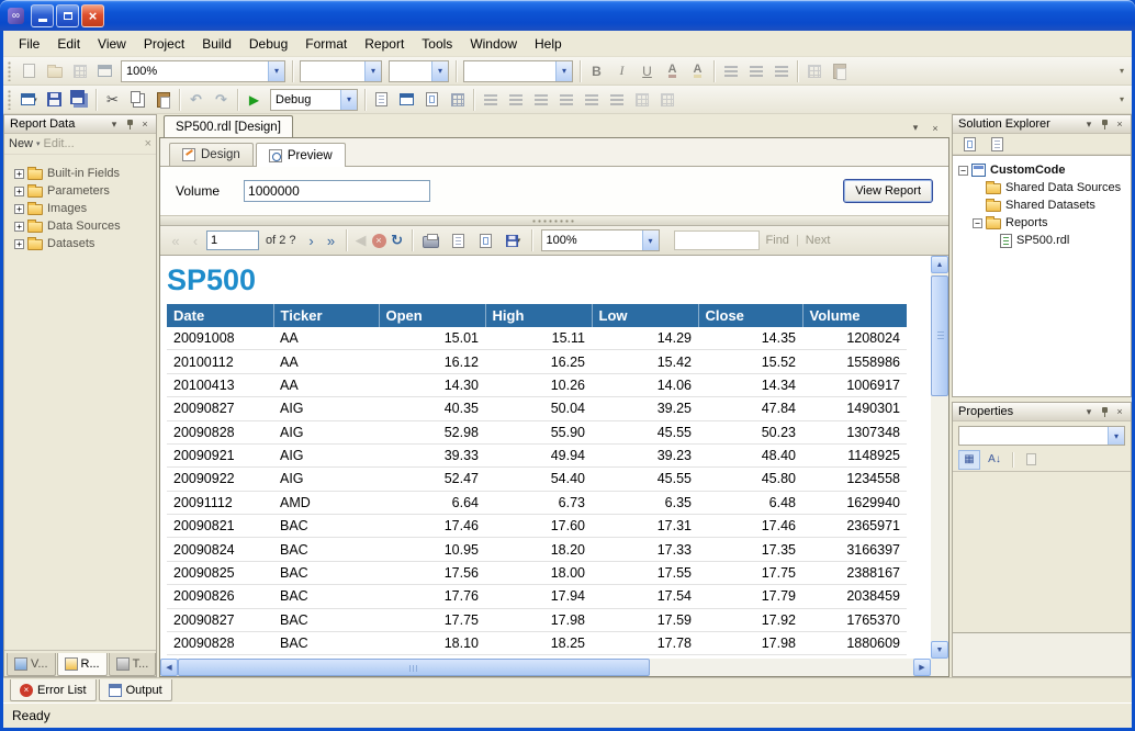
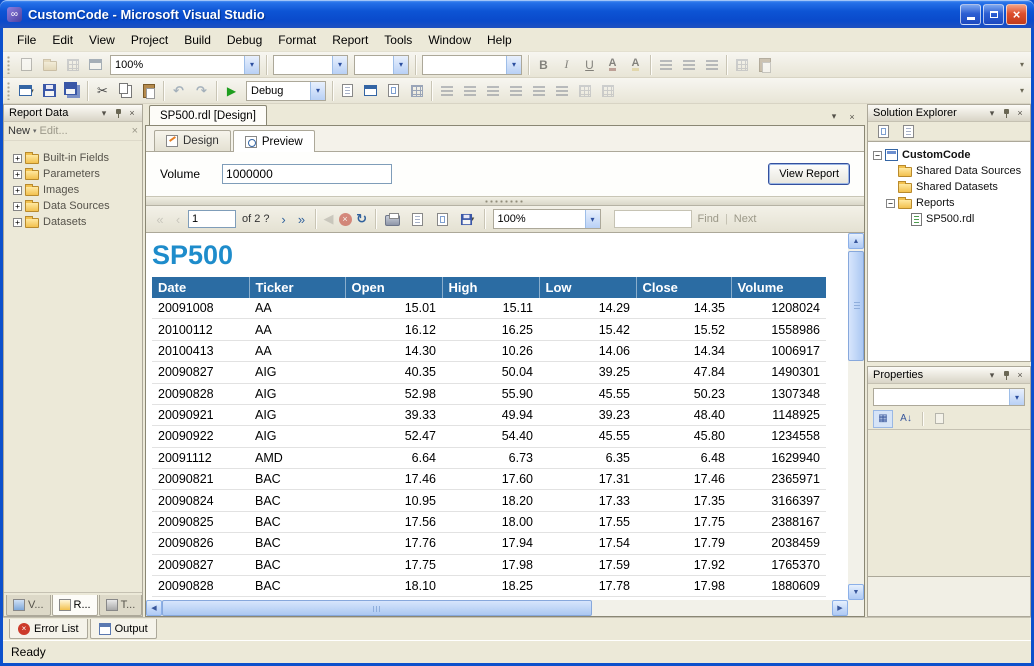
  ∞
+ CustomCode - Microsoft Visual Studio
  ×
  File
  Edit
  View
  Project
  Build
  Debug
  Format
  Report
  Tools
  Window
  Help
  100%
  ▾
  ▾
  ▾
  ▾
  B
  I
  U
  A
  A
  ▾
  ✂
  ↶
  ↷
  ▶
  Debug
  ▾
  ▾
  Report Data
  ▾
  ×
  New
  Edit...
  ×
  +
  Built-in Fields
  +
  Parameters
  +
  Images
  +
  Data Sources
  +
  Datasets
  V...
  R...
  T...
  SP500.rdl [Design]
  ▾
  ×
  Design
  Preview
  Volume
  1000000
  View Report
  «
  ‹
  1
  of 2 ?
  ›
  »
  ◀
  ×
  ↻
  100%
  ▾
  Find
  |
  Next
  SP500
  Date	Ticker	Open	High	Low	Close	Volume
  20091008	AA	15.01	15.11	14.29	14.35	1208024
  20100112	AA	16.12	16.25	15.42	15.52	1558986
  20100413	AA	14.30	10.26	14.06	14.34	1006917
  20090827	AIG	40.35	50.04	39.25	47.84	1490301
  20090828	AIG	52.98	55.90	45.55	50.23	1307348
  20090921	AIG	39.33	49.94	39.23	48.40	1148925
  20090922	AIG	52.47	54.40	45.55	45.80	1234558
  20091112	AMD	6.64	6.73	6.35	6.48	1629940
  20090821	BAC	17.46	17.60	17.31	17.46	2365971
  20090824	BAC	10.95	18.20	17.33	17.35	3166397
  20090825	BAC	17.56	18.00	17.55	17.75	2388167
  20090826	BAC	17.76	17.94	17.54	17.79	2038459
  20090827	BAC	17.75	17.98	17.59	17.92	1765370
  20090828	BAC	18.10	18.25	17.78	17.98	1880609
  Solution Explorer
  ▾
  ×
  −
  CustomCode
  Shared Data Sources
  Shared Datasets
  −
  Reports
  SP500.rdl
  Properties
  ▾
  ×
  ▾
  ▦
  A↓
  ×
  Error List
  Output
  Ready
